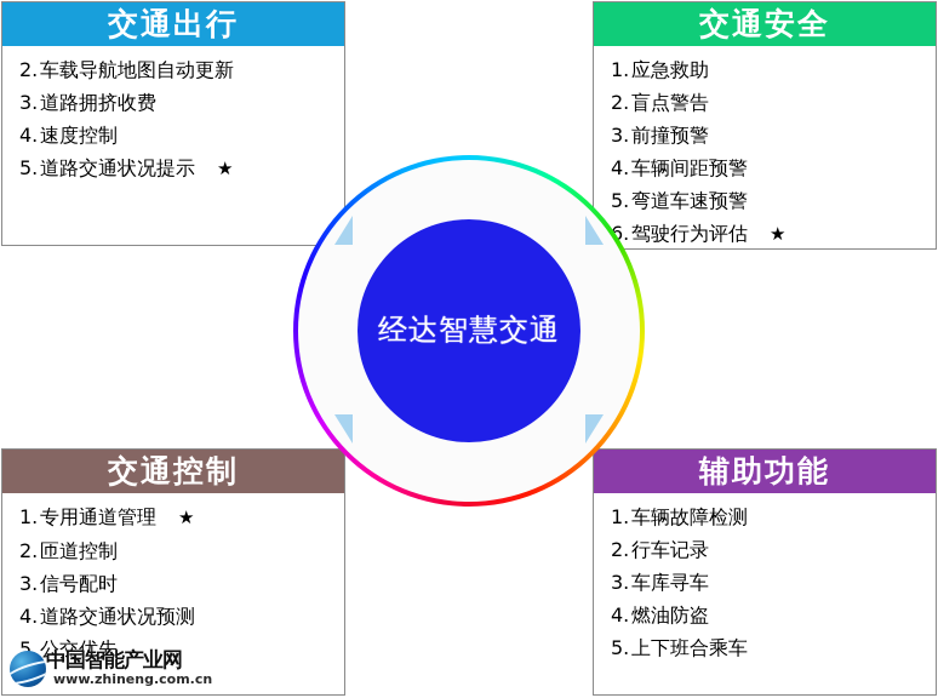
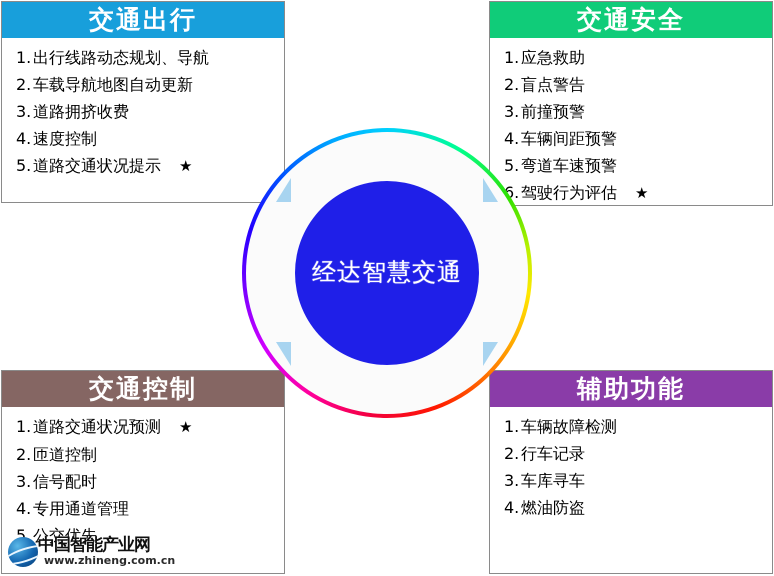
  交通出行
+ 1.出行线路动态规划、导航
  2.车载导航地图自动更新
  3.道路拥挤收费
  4.速度控制
  5.道路交通状况提示 ★
  交通安全
  1.应急救助
  2.盲点警告
  3.前撞预警
  4.车辆间距预警
  5.弯道车速预警
  6.驾驶行为评估 ★
  交通控制
- 1.专用通道管理 ★
+ 1.道路交通状况预测 ★
  2.匝道控制
  3.信号配时
- 4.道路交通状况预测
+ 4.专用通道管理
  5.公交优先
  辅助功能
  1.车辆故障检测
  2.行车记录
  3.车库寻车
  4.燃油防盗
- 5.上下班合乘车
  经达智慧交通
  中国智能产业网
  www.zhineng.com.cn
